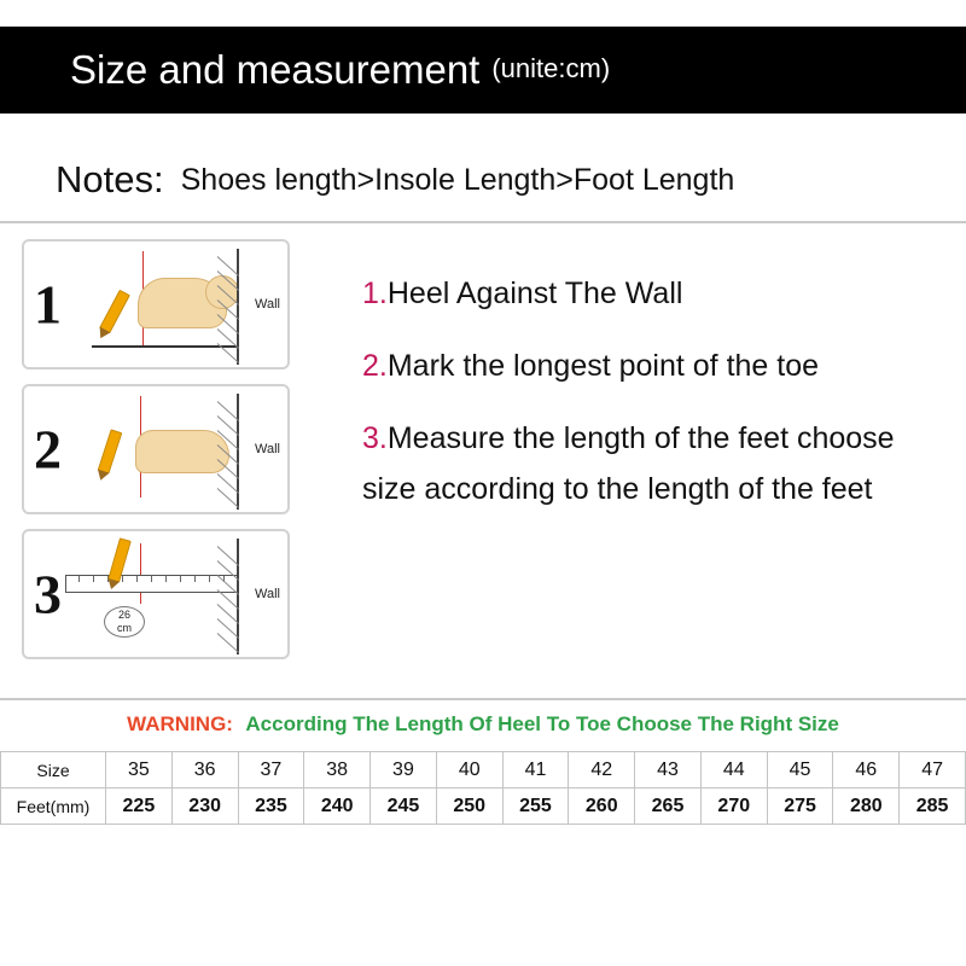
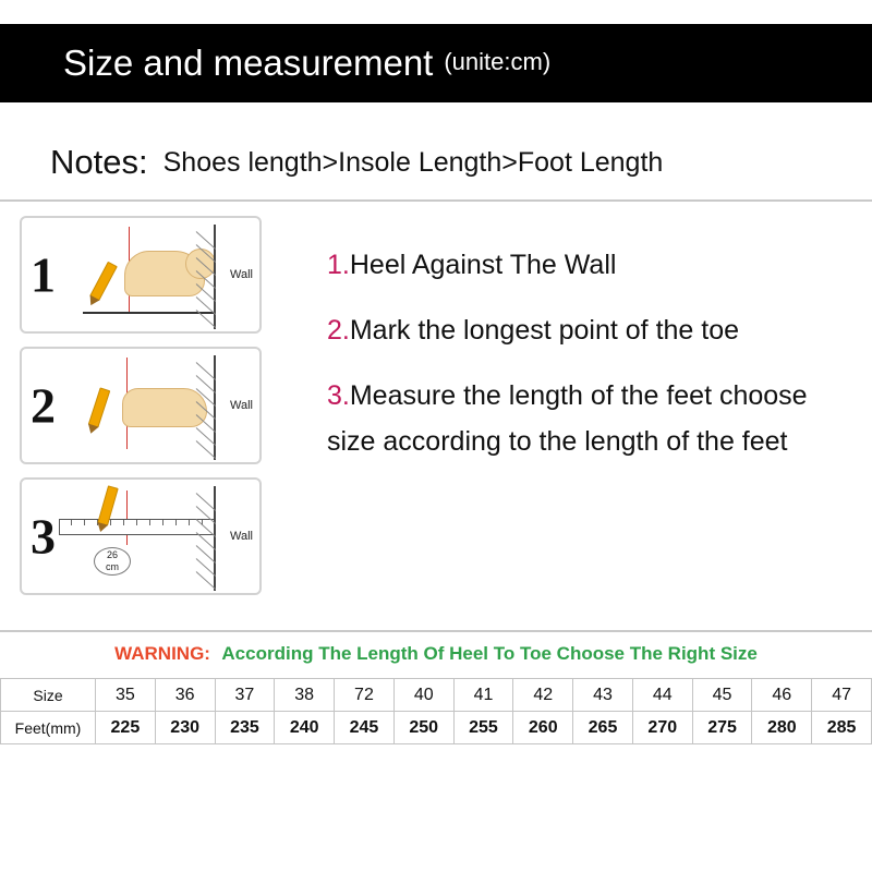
  Size and measurement
  (unite:cm)
  Notes:
  Shoes length>Insole Length>Foot Length
  1
  Wall
  2
  Wall
  3
  26
  cm
  Wall
  1.Heel Against The Wall
  2.Mark the longest point of the toe
  3.Measure the length of the feet choose size according to the length of the feet
  WARNING: According The Length Of Heel To Toe Choose The Right Size
- Size	35	36	37	38	39	40	41	42	43	44	45	46	47
+ Size	35	36	37	38	72	40	41	42	43	44	45	46	47
  Feet(mm)	225	230	235	240	245	250	255	260	265	270	275	280	285
